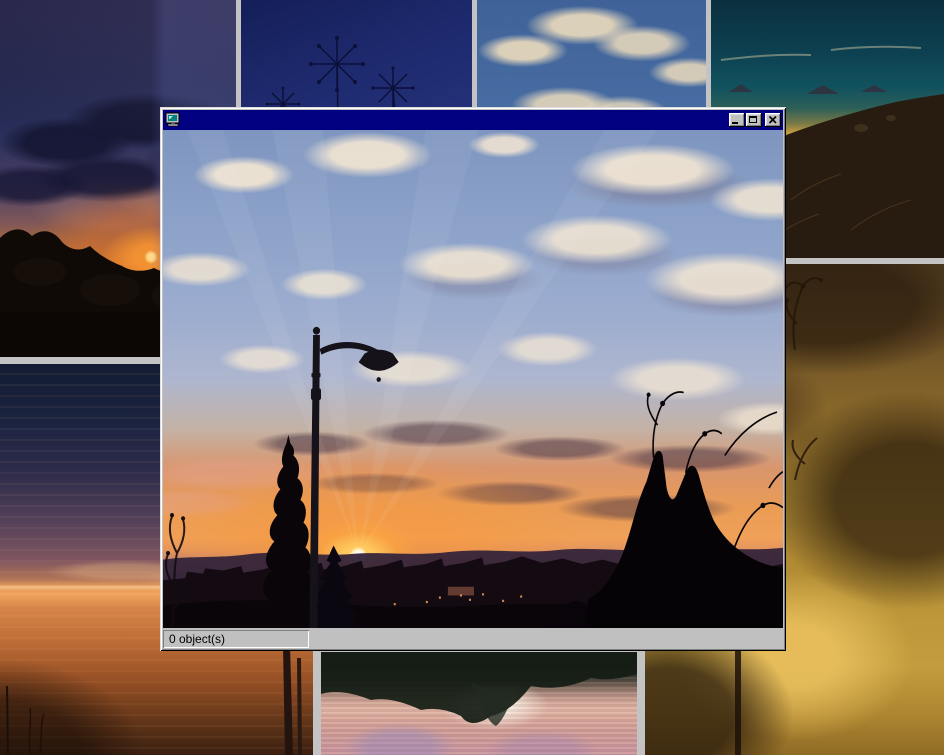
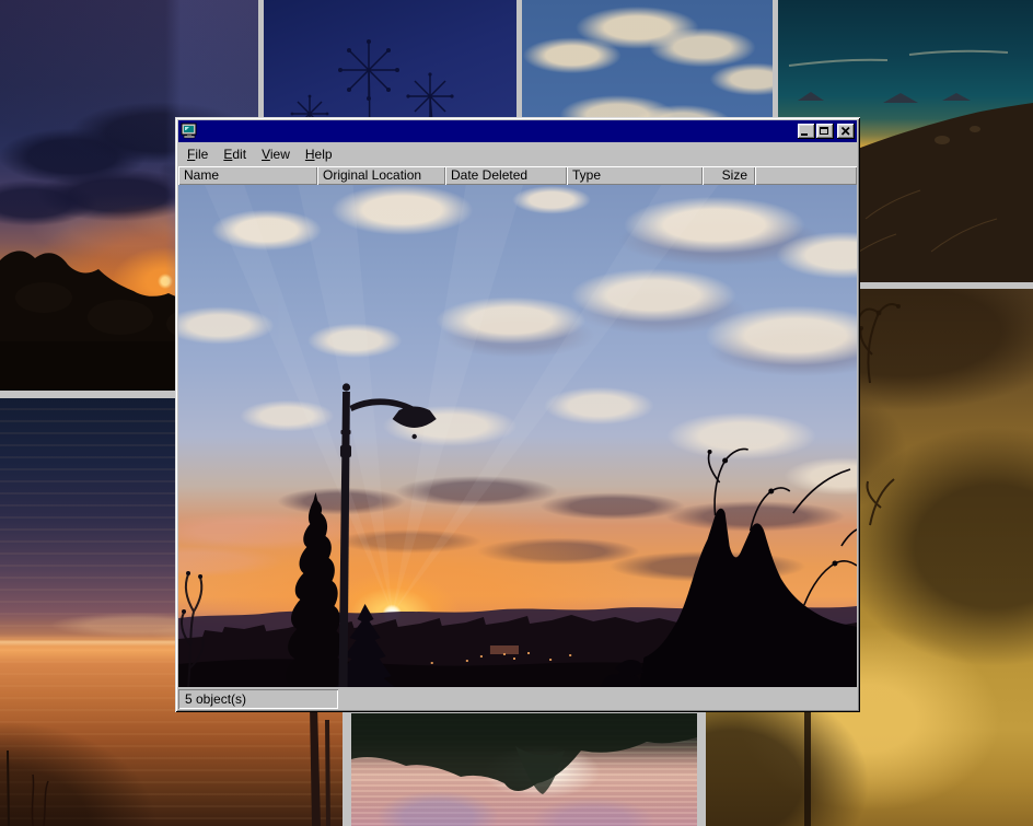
+ File
+ Edit
+ View
+ Help
+ Name
+ Original Location
+ Date Deleted
+ Type
+ Size
- 0 object(s)
+ 5 object(s)
